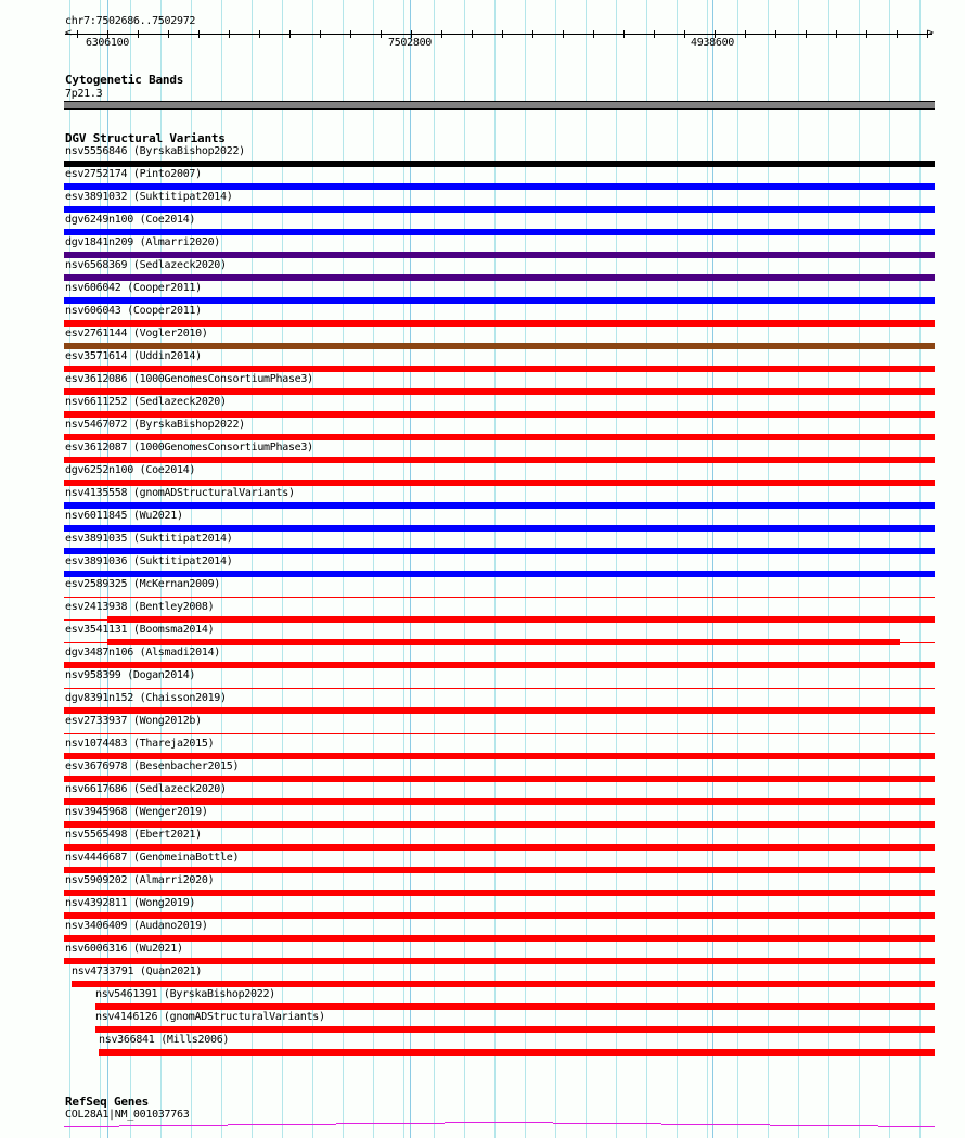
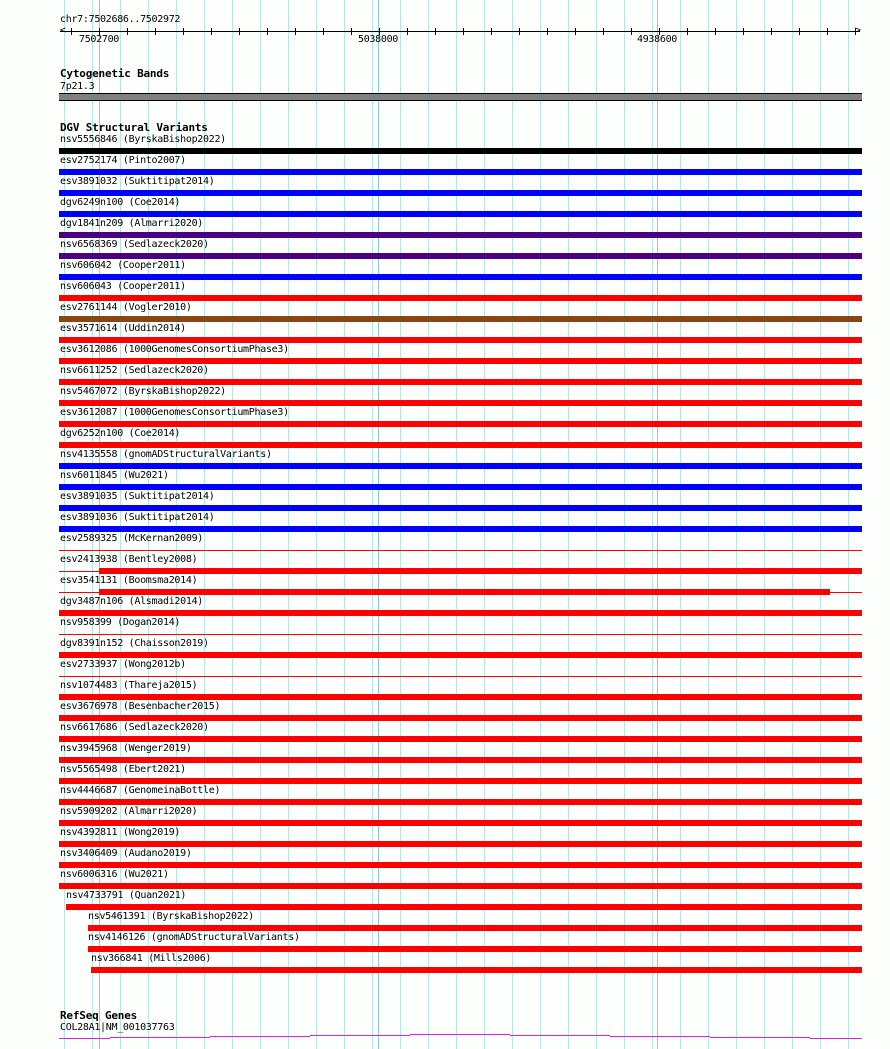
  chr7:7502686..7502972
  >
- 6306100
+ 7502700
- 7502800
+ 5038000
  4938600
  Cytogenetic Bands
  7p21.3
  DGV Structural Variants
  nsv5556846 (ByrskaBishop2022)
  esv2752174 (Pinto2007)
  esv3891032 (Suktitipat2014)
  dgv6249n100 (Coe2014)
  dgv1841n209 (Almarri2020)
  nsv6568369 (Sedlazeck2020)
  nsv606042 (Cooper2011)
  nsv606043 (Cooper2011)
  esv2761144 (Vogler2010)
  esv3571614 (Uddin2014)
  esv3612086 (1000GenomesConsortiumPhase3)
  nsv6611252 (Sedlazeck2020)
  nsv5467072 (ByrskaBishop2022)
  esv3612087 (1000GenomesConsortiumPhase3)
  dgv6252n100 (Coe2014)
  nsv4135558 (gnomADStructuralVariants)
  nsv6011845 (Wu2021)
  esv3891035 (Suktitipat2014)
  esv3891036 (Suktitipat2014)
  esv2589325 (McKernan2009)
  esv2413938 (Bentley2008)
  esv3541131 (Boomsma2014)
  dgv3487n106 (Alsmadi2014)
  nsv958399 (Dogan2014)
  dgv8391n152 (Chaisson2019)
  esv2733937 (Wong2012b)
  nsv1074483 (Thareja2015)
  esv3676978 (Besenbacher2015)
  nsv6617686 (Sedlazeck2020)
  nsv3945968 (Wenger2019)
  nsv5565498 (Ebert2021)
  nsv4446687 (GenomeinaBottle)
  nsv5909202 (Almarri2020)
  nsv4392811 (Wong2019)
  nsv3406409 (Audano2019)
  nsv6006316 (Wu2021)
  nsv4733791 (Quan2021)
  nsv5461391 (ByrskaBishop2022)
  nsv4146126 (gnomADStructuralVariants)
  nsv366841 (Mills2006)
  RefSeq Genes
  COL28A1|NM_001037763
